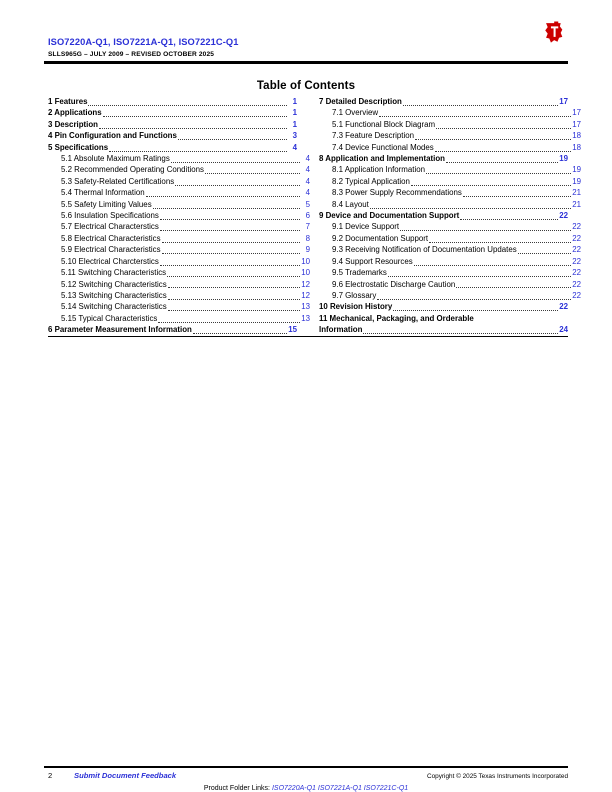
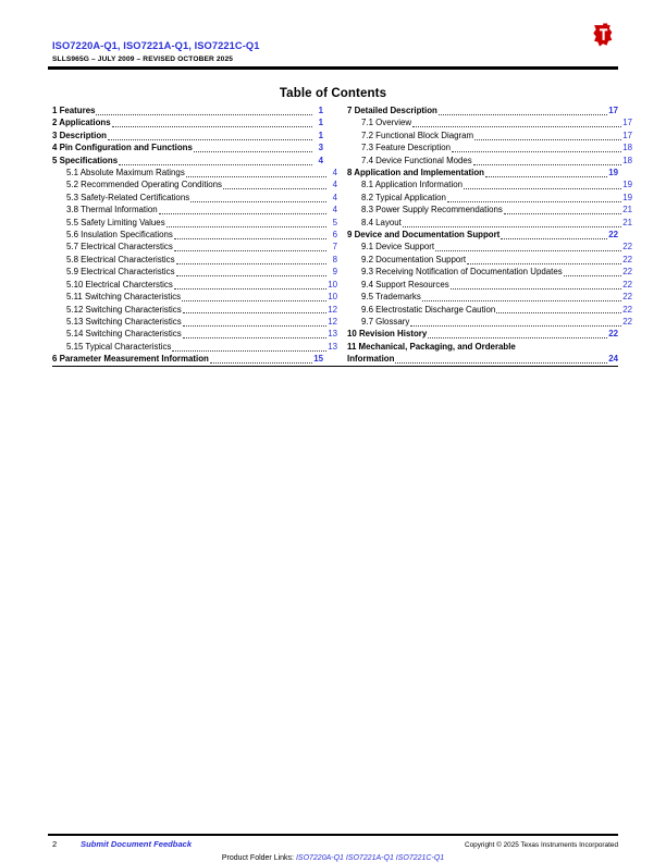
  ISO7220A-Q1, ISO7221A-Q1, ISO7221C-Q1
  Table of Contents
  1 Features
  1
  2 Applications
  1
  3 Description
  1
  4 Pin Configuration and Functions
  3
  5 Specifications
  4
  5.1 Absolute Maximum Ratings
  4
  5.2 Recommended Operating Conditions
  4
  5.3 Safety-Related Certifications
  4
- 5.4 Thermal Information
+ 3.8 Thermal Information
  4
  5.5 Safety Limiting Values
  5
  5.6 Insulation Specifications
  6
  5.7 Electrical Characterstics
  7
  5.8 Electrical Characteristics
  8
  5.9 Electrical Characteristics
  9
  5.10 Electrical Charcterstics
  10
  5.11 Switching Characteristics
  10
  5.12 Switching Characteristics
  12
  5.13 Switching Characteristics
  12
  5.14 Switching Characteristics
  13
  5.15 Typical Characteristics
  13
  6 Parameter Measurement Information
  15
  7 Detailed Description
  17
  7.1 Overview
  17
- 5.1 Functional Block Diagram
+ 7.2 Functional Block Diagram
  17
  7.3 Feature Description
  18
  7.4 Device Functional Modes
  18
  8 Application and Implementation
  19
  8.1 Application Information
  19
  8.2 Typical Application
  19
  8.3 Power Supply Recommendations
  21
  8.4 Layout
  21
  9 Device and Documentation Support
  22
  9.1 Device Support
  22
  9.2 Documentation Support
  22
  9.3 Receiving Notification of Documentation Updates
  22
  9.4 Support Resources
  22
  9.5 Trademarks
  22
  9.6 Electrostatic Discharge Caution
  22
  9.7 Glossary
  22
  10 Revision History
  22
  11 Mechanical, Packaging, and Orderable
  Information
  24
  2
  Submit Document Feedback
